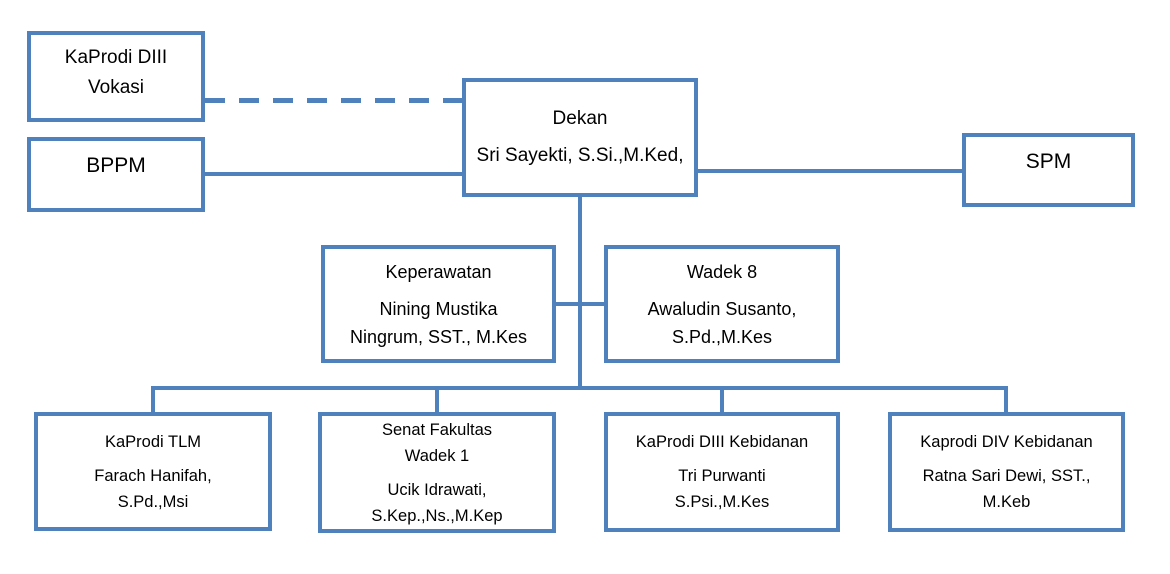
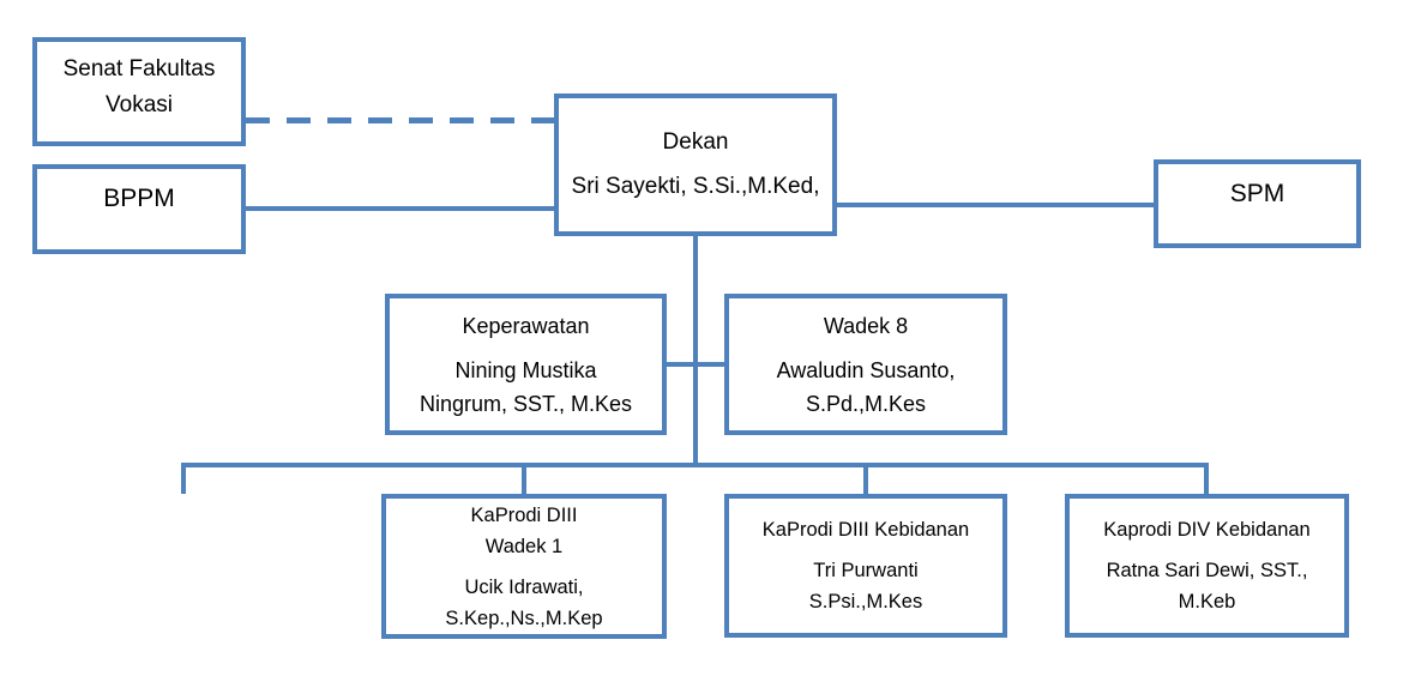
- KaProdi DIII
+ Senat Fakultas
  Vokasi
  BPPM
  Dekan
  Sri Sayekti, S.Si.,M.Ked,
  SPM
  Keperawatan
  Nining Mustika
  Ningrum, SST., M.Kes
  Wadek 8
  Awaludin Susanto,
  S.Pd.,M.Kes
- KaProdi TLM
- Farach Hanifah,
- S.Pd.,Msi
- Senat Fakultas
+ KaProdi DIII
  Wadek 1
  Ucik Idrawati,
  S.Kep.,Ns.,M.Kep
  KaProdi DIII Kebidanan
  Tri Purwanti
  S.Psi.,M.Kes
  Kaprodi DIV Kebidanan
  Ratna Sari Dewi, SST.,
  M.Keb
